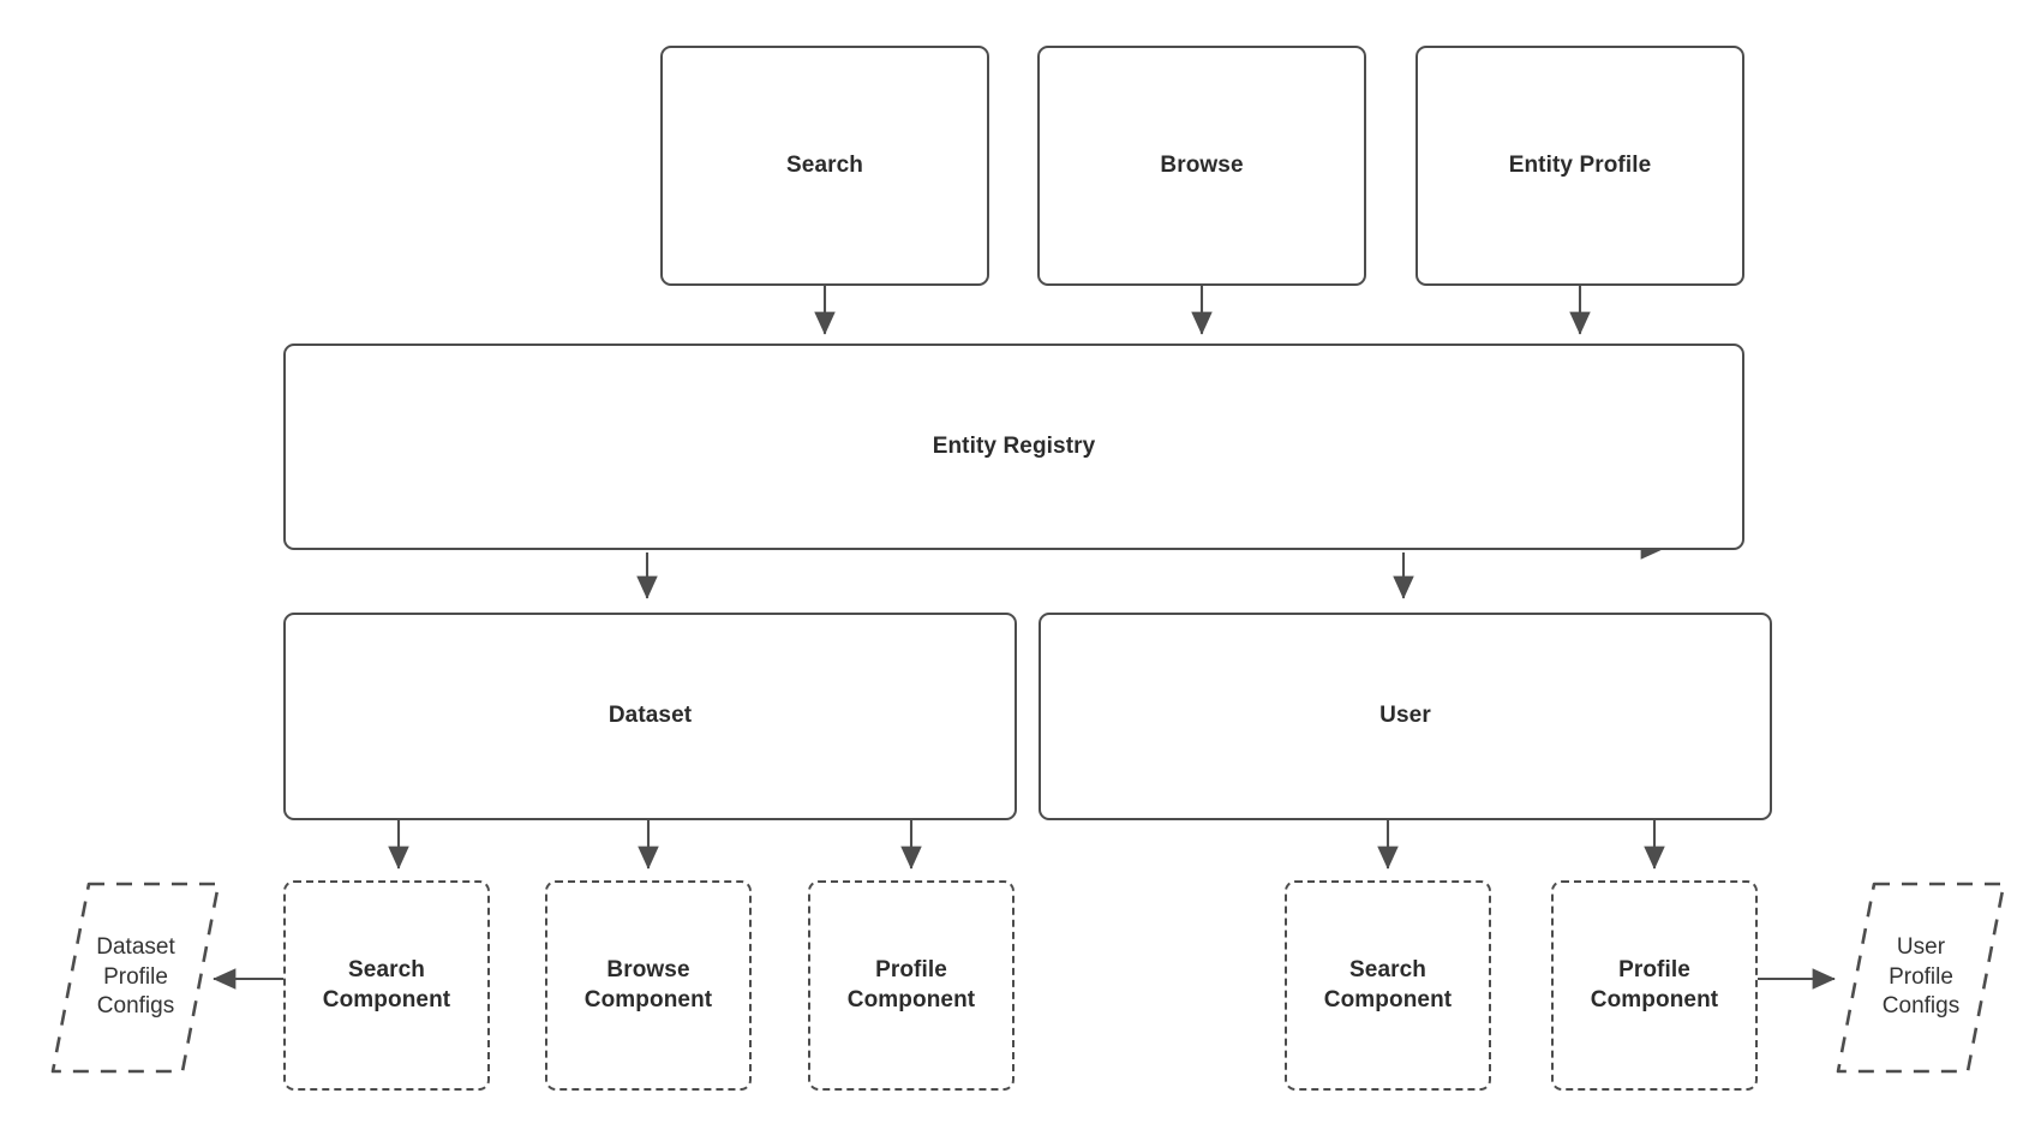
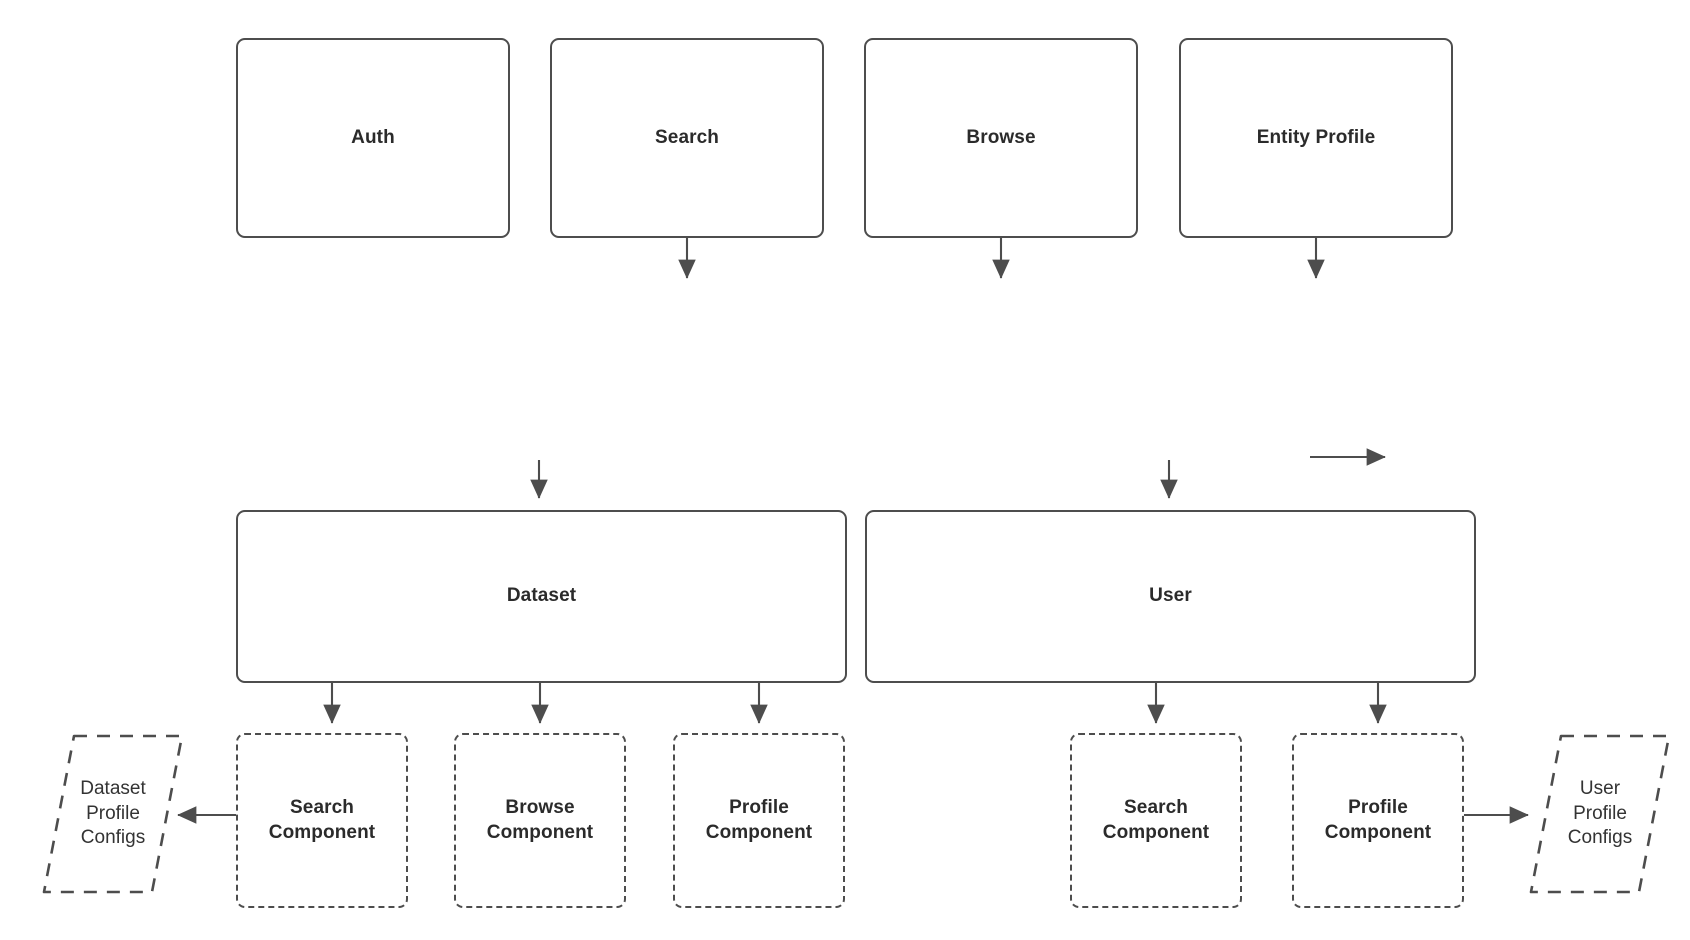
+ Auth
  Search
  Browse
  Entity Profile
- Entity Registry
  Dataset
  User
  Search
  Component
  Browse
  Component
  Profile
  Component
  Search
  Component
  Profile
  Component
  Dataset
  Profile
  Configs
  User
  Profile
  Configs
